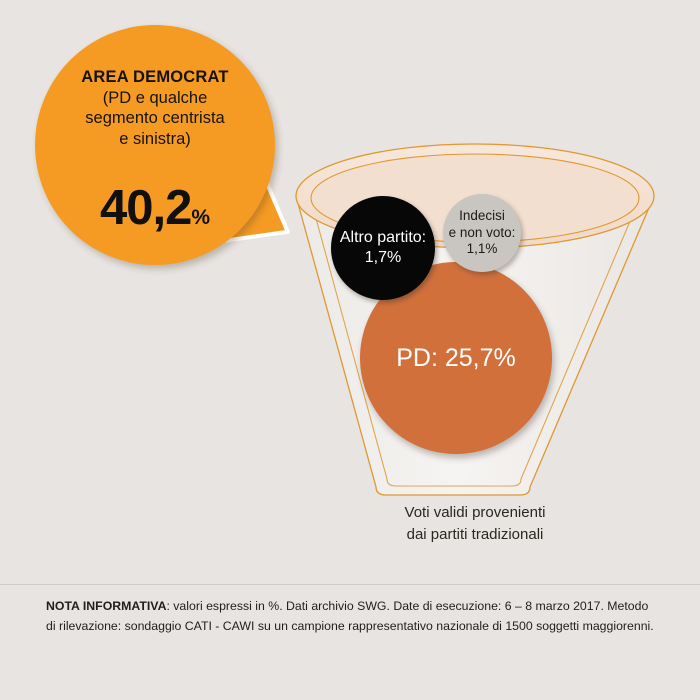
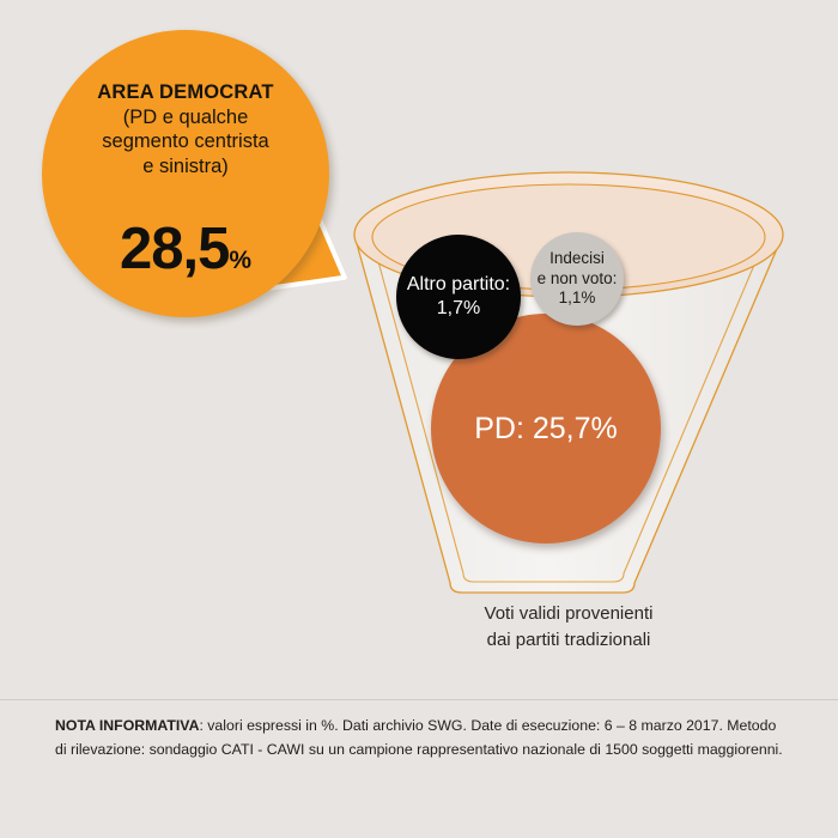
  AREA DEMOCRAT
  (PD e qualche
  segmento centrista
  e sinistra)
- 40,2%
+ 28,5%
  Altro partito:
  1,7%
  Indecisi
  e non voto:
  1,1%
  PD: 25,7%
  Voti validi provenienti
  dai partiti tradizionali
  NOTA INFORMATIVA: valori espressi in %. Dati archivio SWG. Date di esecuzione: 6 – 8 marzo 2017. Metodo di rilevazione: sondaggio CATI - CAWI su un campione rappresentativo nazionale di 1500 soggetti maggiorenni.
